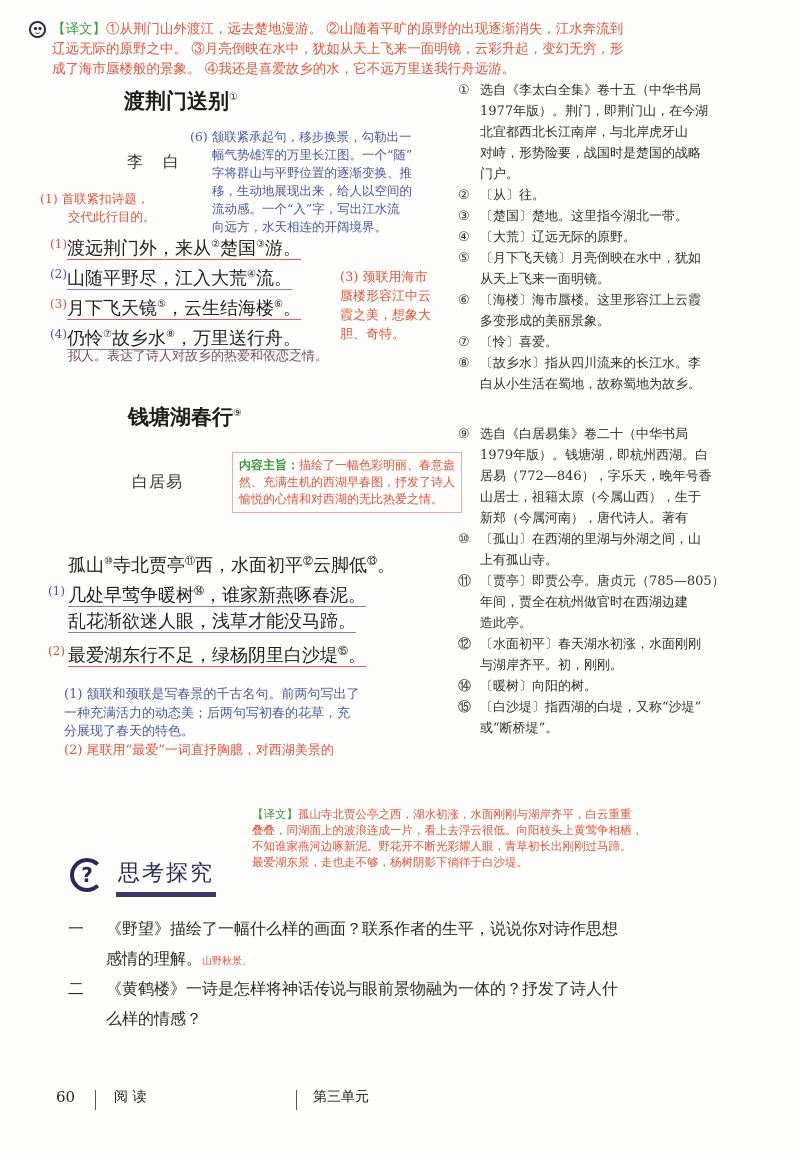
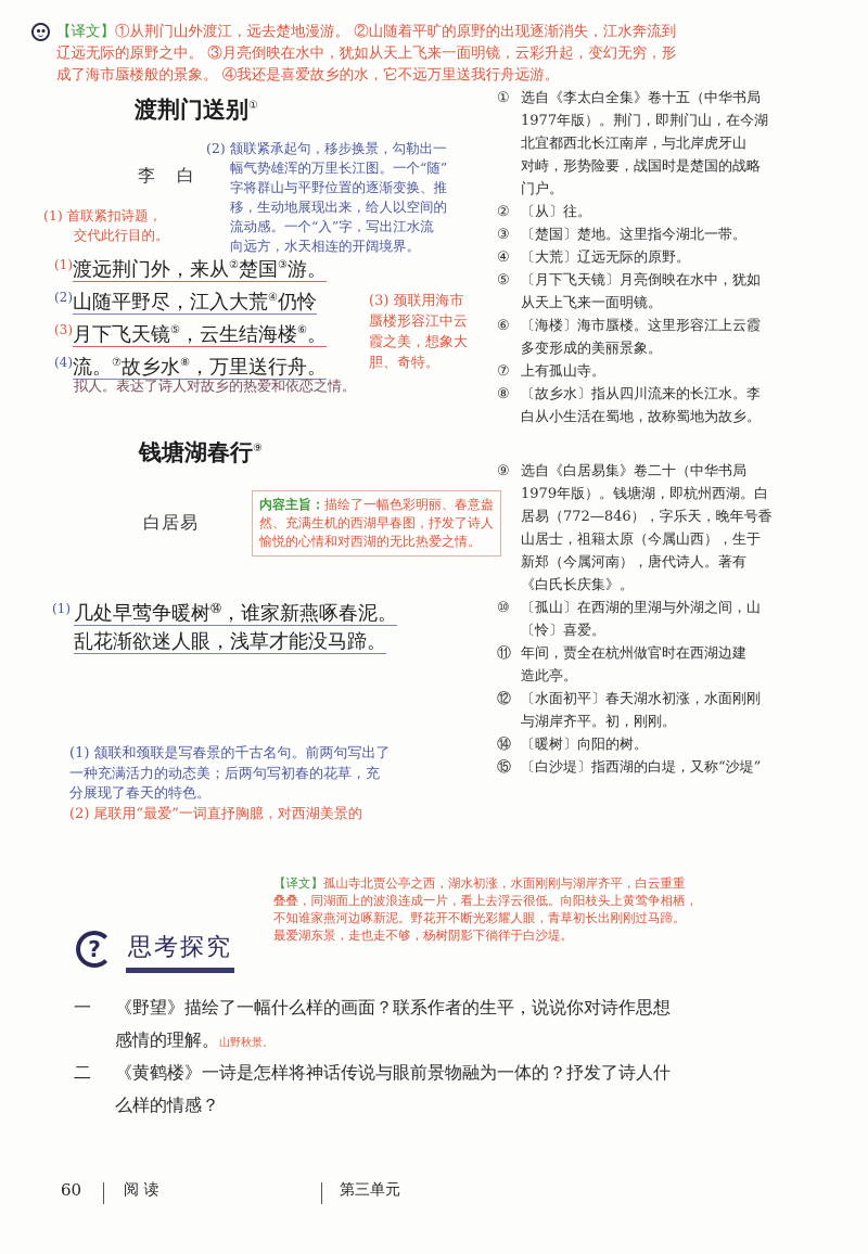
  【译文】①从荆门山外渡江，远去楚地漫游。 ②山随着平旷的原野的出现逐渐消失，江水奔流到
  辽远无际的原野之中。 ③月亮倒映在水中，犹如从天上飞来一面明镜，云彩升起，变幻无穷，形
  成了海市蜃楼般的景象。 ④我还是喜爱故乡的水，它不远万里送我行舟远游。
  渡荆门送别①
  李 白
- (6) 颔联紧承起句，移步换景，勾勒出一
+ (2) 颔联紧承起句，移步换景，勾勒出一
  幅气势雄浑的万里长江图。一个“随”
  字将群山与平野位置的逐渐变换、推
  移，生动地展现出来，给人以空间的
  流动感。一个“入”字，写出江水流
  向远方，水天相连的开阔境界。
  (1) 首联紧扣诗题，
  交代此行目的。
  (1)渡远荆门外，来从②楚国③游。
- (2)山随平野尽，江入大荒④流。
+ (2)山随平野尽，江入大荒④仍怜
  (3)月下飞天镜⑤，云生结海楼⑥。
- (4)仍怜⑦故乡水⑧，万里送行舟。
+ (4)流。⑦故乡水⑧，万里送行舟。
  (3) 颈联用海市
  蜃楼形容江中云
  霞之美，想象大
  胆、奇特。
  拟人。表达了诗人对故乡的热爱和依恋之情。
  钱塘湖春行⑨
  白居易
  内容主旨：描绘了一幅色彩明丽、春意盎然、充满生机的西湖早春图，抒发了诗人愉悦的心情和对西湖的无比热爱之情。
- 孤山⑩寺北贾亭⑪西，水面初平⑫云脚低⑬。
  (1) 几处早莺争暖树⑭，谁家新燕啄春泥。
  乱花渐欲迷人眼，浅草才能没马蹄。
- (2) 最爱湖东行不足，绿杨阴里白沙堤⑮。
  (1) 颔联和颈联是写春景的千古名句。前两句写出了
  一种充满活力的动态美；后两句写初春的花草，充
  分展现了春天的特色。
  (2) 尾联用“最爱”一词直抒胸臆，对西湖美景的
  【译文】孤山寺北贾公亭之西，湖水初涨，水面刚刚与湖岸齐平，白云重重
  叠叠，同湖面上的波浪连成一片，看上去浮云很低。向阳枝头上黄莺争相栖，
  不知谁家燕河边啄新泥。野花开不断光彩耀人眼，青草初长出刚刚过马蹄。
  最爱湖东景，走也走不够，杨树阴影下徜徉于白沙堤。
  ①
  选自《李太白全集》卷十五（中华书局
  1977年版）。荆门，即荆门山，在今湖
  北宜都西北长江南岸，与北岸虎牙山
  对峙，形势险要，战国时是楚国的战略
  门户。
  ②
  〔从〕往。
  ③
  〔楚国〕楚地。这里指今湖北一带。
  ④
  〔大荒〕辽远无际的原野。
  ⑤
  〔月下飞天镜〕月亮倒映在水中，犹如
  从天上飞来一面明镜。
  ⑥
  〔海楼〕海市蜃楼。这里形容江上云霞
  多变形成的美丽景象。
  ⑦
- 〔怜〕喜爱。
+ 上有孤山寺。
  ⑧
  〔故乡水〕指从四川流来的长江水。李
  白从小生活在蜀地，故称蜀地为故乡。
  ⑨
  选自《白居易集》卷二十（中华书局
  1979年版）。钱塘湖，即杭州西湖。白
  居易（772—846），字乐天，晚年号香
  山居士，祖籍太原（今属山西），生于
  新郑（今属河南），唐代诗人。著有
+ 《白氏长庆集》。
  ⑩
  〔孤山〕在西湖的里湖与外湖之间，山
- 上有孤山寺。
+ 〔怜〕喜爱。
  ⑪
- 〔贾亭〕即贾公亭。唐贞元（785—805）
  年间，贾全在杭州做官时在西湖边建
  造此亭。
  ⑫
  〔水面初平〕春天湖水初涨，水面刚刚
  与湖岸齐平。初，刚刚。
  ⑭
  〔暖树〕向阳的树。
  ⑮
  〔白沙堤〕指西湖的白堤，又称“沙堤”
- 或“断桥堤”。
  ?
  思考探究
  一 《野望》描绘了一幅什么样的画面？联系作者的生平，说说你对诗作思想
  感情的理解。山野秋景。
  二 《黄鹤楼》一诗是怎样将神话传说与眼前景物融为一体的？抒发了诗人什
  么样的情感？
  60
  阅 读
  第三单元
